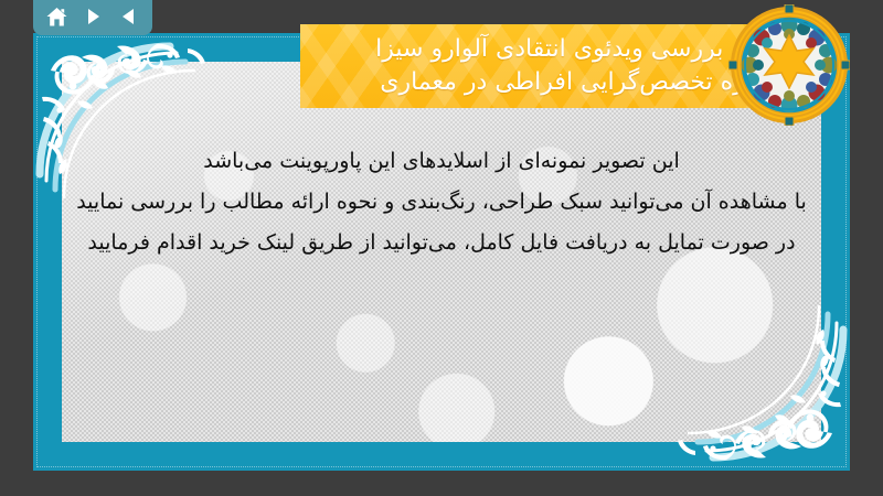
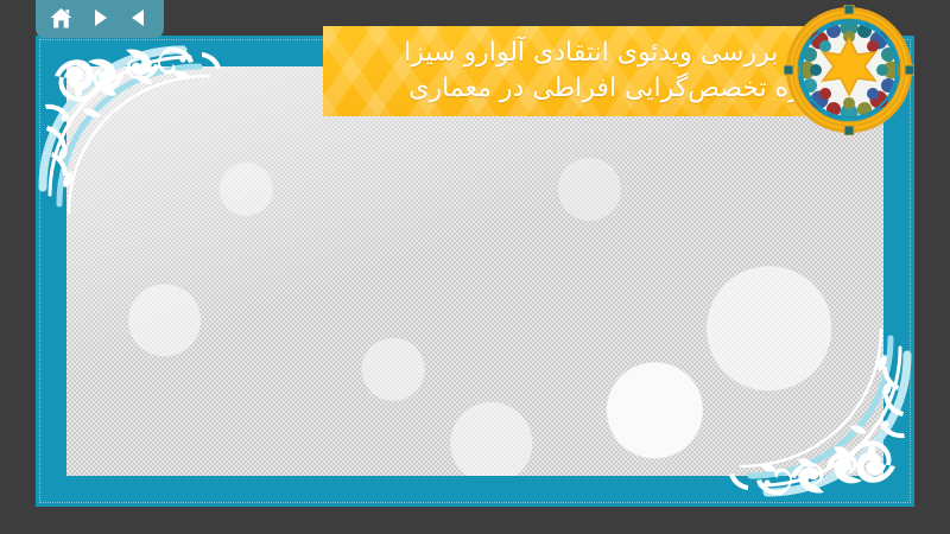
  بررسی ویدئوی انتقادی آلوارو سیزا
  ه تخصص‌گرایی افراطی در معماری
- این تصویر نمونه‌ای از اسلایدهای این پاورپوینت می‌باشد
- با مشاهده آن میتوانید سبک طراحی، رنگ‌بندی و نحوه ارائه مطالب را بررسی نمایید
- در صورت تمایل به دریافت فایل کامل، می‌توانید از طریق لینک خرید اقدام فرمایید
